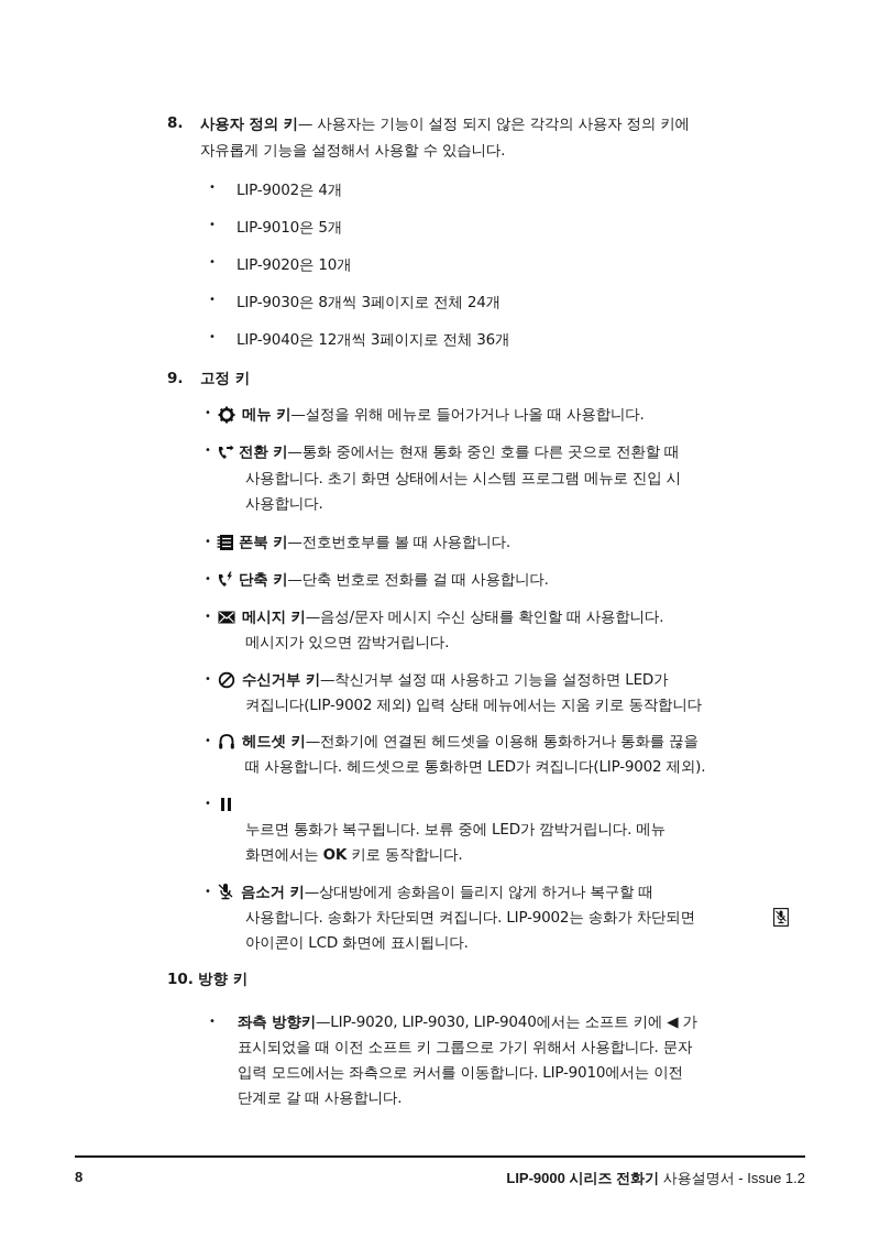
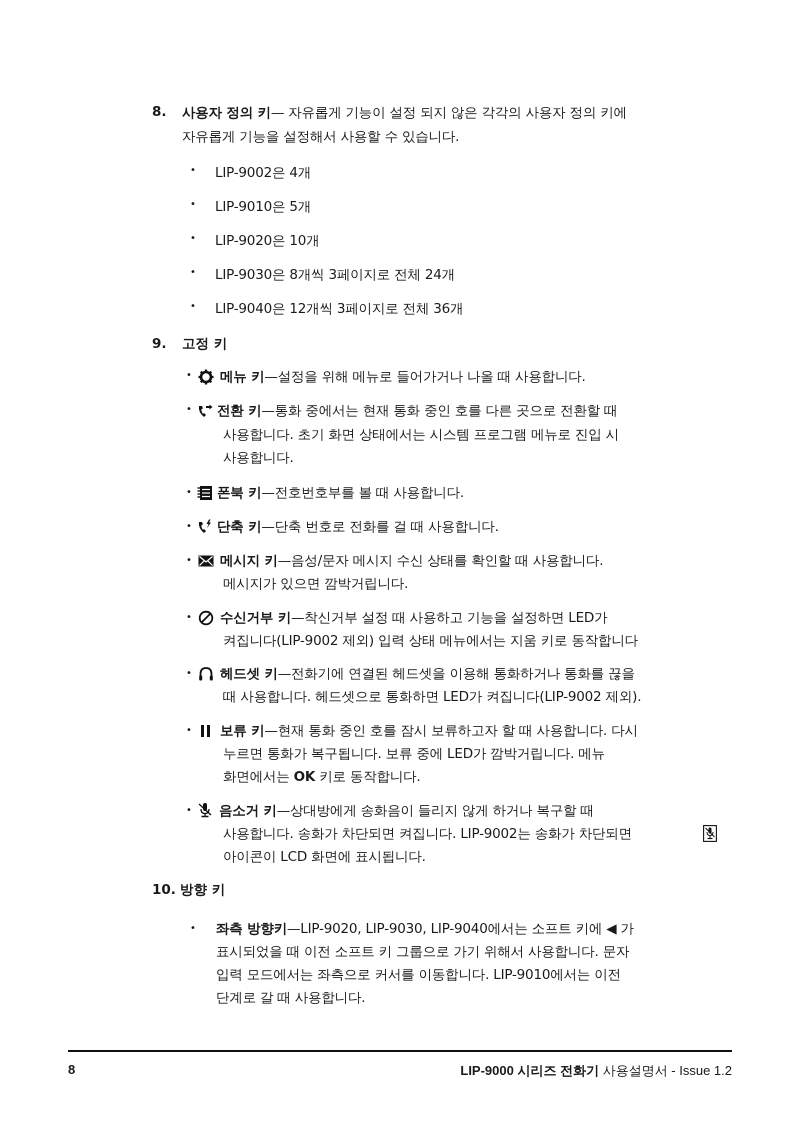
  8.
- 사용자 정의 키— 사용자는 기능이 설정 되지 않은 각각의 사용자 정의 키에
+ 사용자 정의 키— 자유롭게 기능이 설정 되지 않은 각각의 사용자 정의 키에
  자유롭게 기능을 설정해서 사용할 수 있습니다.
  •
  LIP-9002은 4개
  •
  LIP-9010은 5개
  •
  LIP-9020은 10개
  •
  LIP-9030은 8개씩 3페이지로 전체 24개
  •
  LIP-9040은 12개씩 3페이지로 전체 36개
  9.
  고정 키
  •
  메뉴 키—설정을 위해 메뉴로 들어가거나 나올 때 사용합니다.
  •
  전환 키—통화 중에서는 현재 통화 중인 호를 다른 곳으로 전환할 때
  사용합니다. 초기 화면 상태에서는 시스템 프로그램 메뉴로 진입 시
  사용합니다.
  •
  폰북 키—전호번호부를 볼 때 사용합니다.
  •
  단축 키—단축 번호로 전화를 걸 때 사용합니다.
  •
  메시지 키—음성/문자 메시지 수신 상태를 확인할 때 사용합니다.
  메시지가 있으면 깜박거립니다.
  •
  수신거부 키—착신거부 설정 때 사용하고 기능을 설정하면 LED가
  켜집니다(LIP-9002 제외) 입력 상태 메뉴에서는 지움 키로 동작합니다
  •
  헤드셋 키—전화기에 연결된 헤드셋을 이용해 통화하거나 통화를 끊을
  때 사용합니다. 헤드셋으로 통화하면 LED가 켜집니다(LIP-9002 제외).
  •
+ 보류 키—현재 통화 중인 호를 잠시 보류하고자 할 때 사용합니다. 다시
  누르면 통화가 복구됩니다. 보류 중에 LED가 깜박거립니다. 메뉴
  화면에서는 OK 키로 동작합니다.
  •
  음소거 키—상대방에게 송화음이 들리지 않게 하거나 복구할 때
  사용합니다. 송화가 차단되면 켜집니다. LIP-9002는 송화가 차단되면
  아이콘이 LCD 화면에 표시됩니다.
  10.
  방향 키
  •
  좌측 방향키—LIP-9020, LIP-9030, LIP-9040에서는 소프트 키에 ◀ 가
  표시되었을 때 이전 소프트 키 그룹으로 가기 위해서 사용합니다. 문자
  입력 모드에서는 좌측으로 커서를 이동합니다. LIP-9010에서는 이전
  단계로 갈 때 사용합니다.
  8
  LIP-9000 시리즈 전화기 사용설명서 - Issue 1.2
